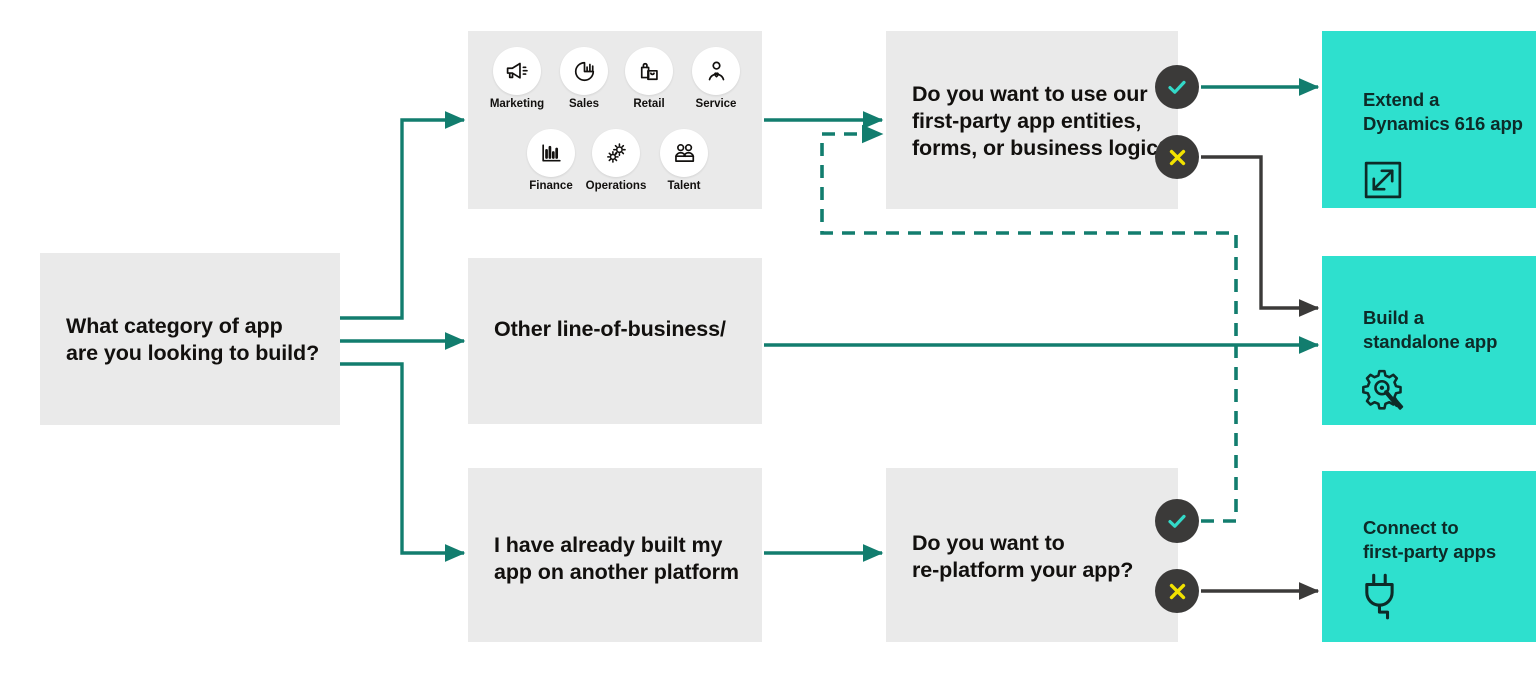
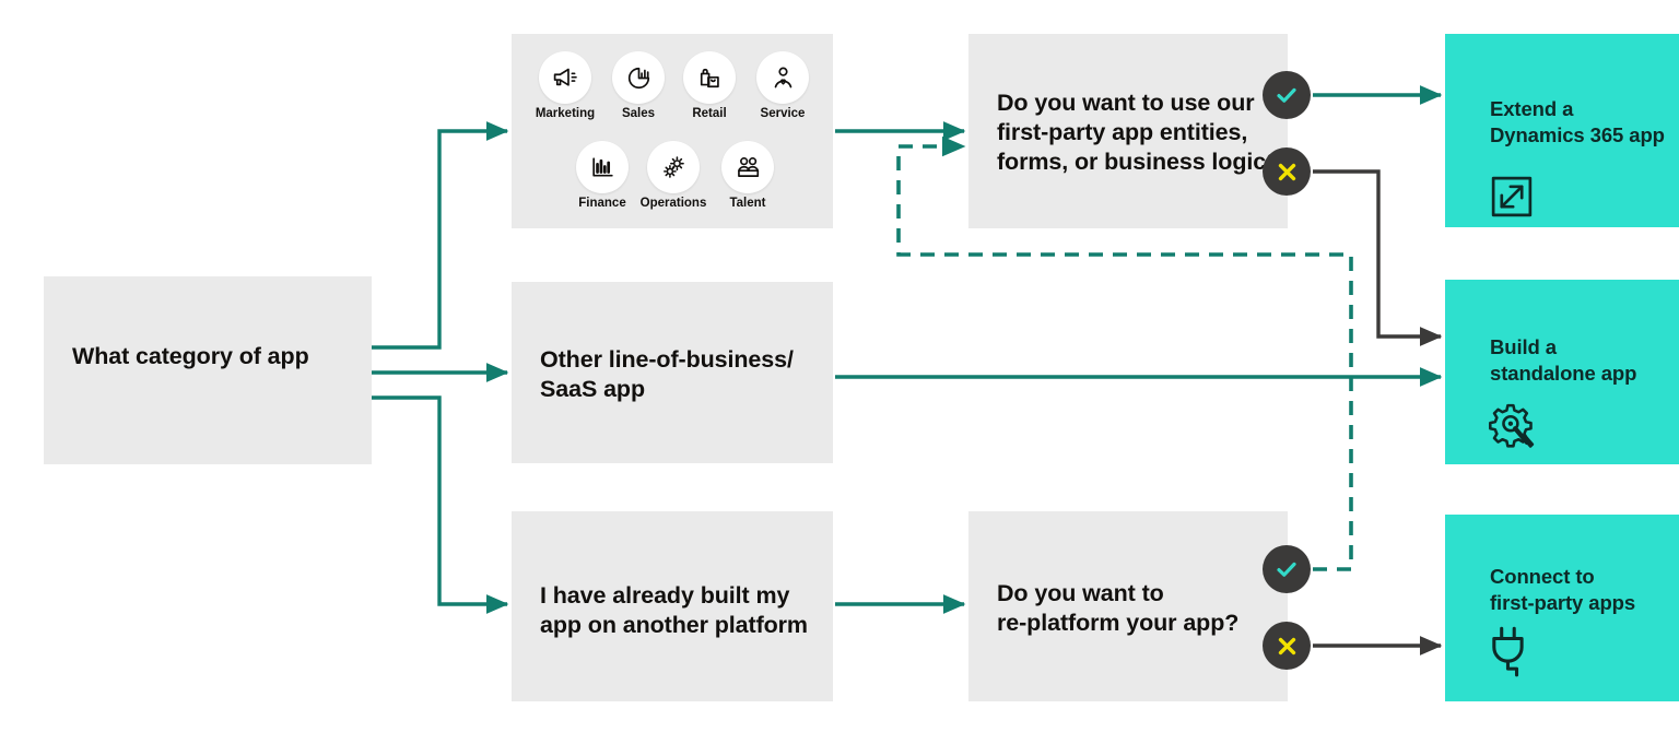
  What category of app
- are you looking to build?
  Marketing
  Sales
  Retail
  Service
  Finance
  Operations
  Talent
  Other line-of-business/
+ SaaS app
  I have already built my
  app on another platform
  Do you want to use our
  first-party app entities,
  forms, or business logic
  Do you want to
  re-platform your app?
  Extend a
- Dynamics 616 app
+ Dynamics 365 app
  Build a
  standalone app
  Connect to
  first-party apps
